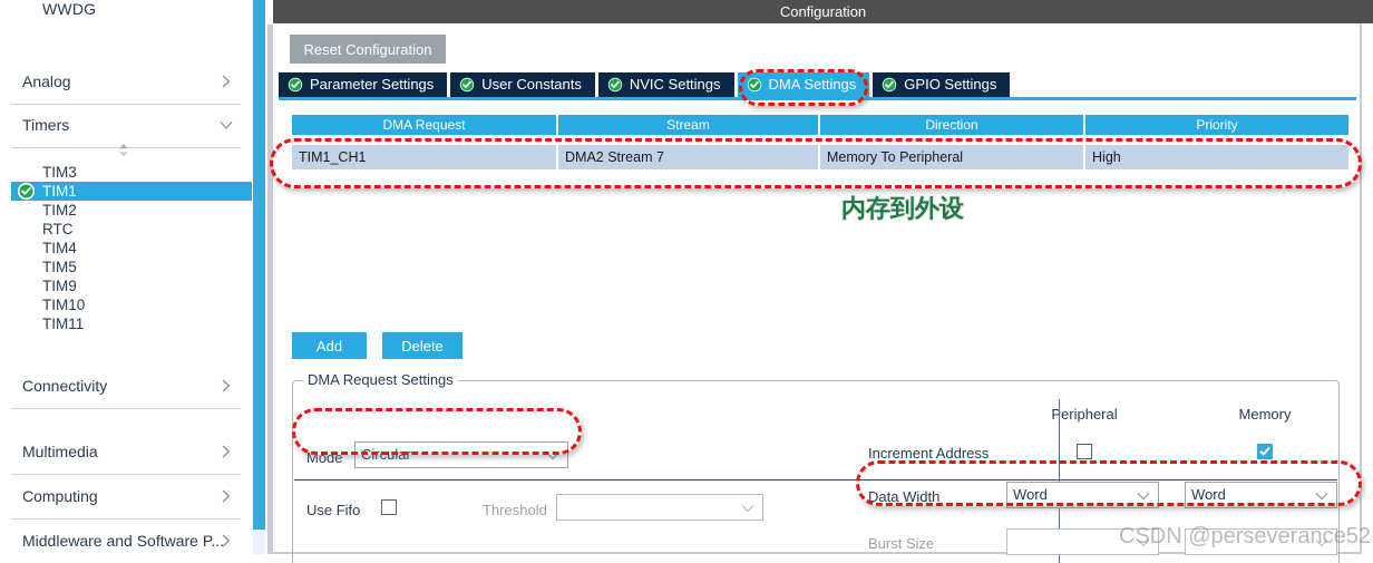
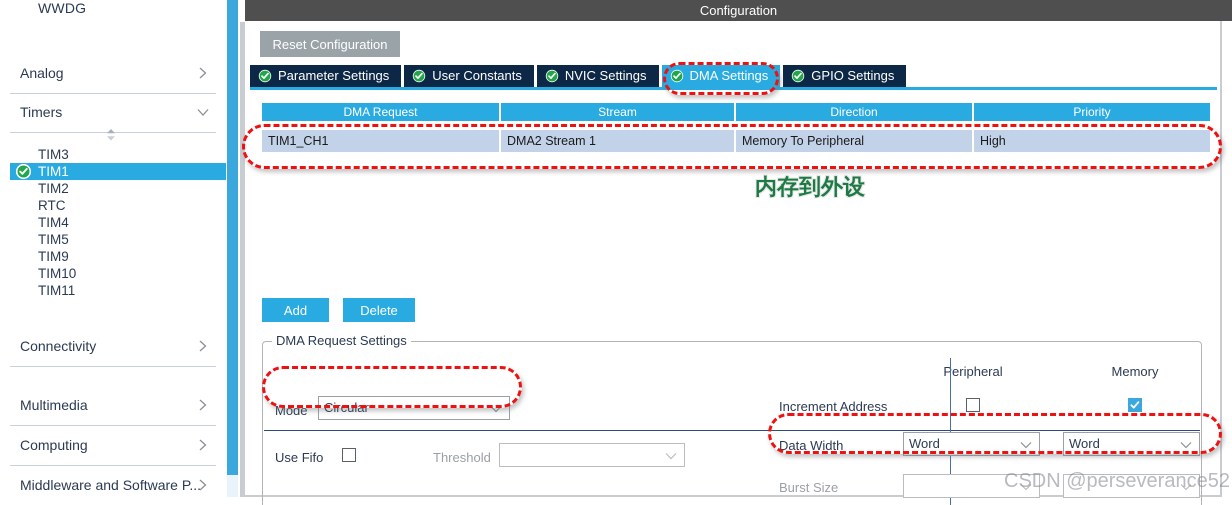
  WWDG
  Analog
  Timers
  TIM3
  TIM1
  TIM2
  RTC
  TIM4
  TIM5
  TIM9
  TIM10
  TIM11
  Connectivity
  Multimedia
  Computing
  Middleware and Software P...
  Configuration
  Reset Configuration
  Parameter Settings
  User Constants
  NVIC Settings
  DMA Settings
  GPIO Settings
  DMA Request
  Stream
  Direction
  Priority
  TIM1_CH1
- DMA2 Stream 7
+ DMA2 Stream 1
  Memory To Peripheral
  High
  Add
  Delete
  DMA Request Settings
  Peripheral
  Memory
  Increment Address
  Mode
  Circular
  Data Width
  Word
  Word
  Use Fifo
  Threshold
  Burst Size
  内存到外设
  CSDN @perseverance52
